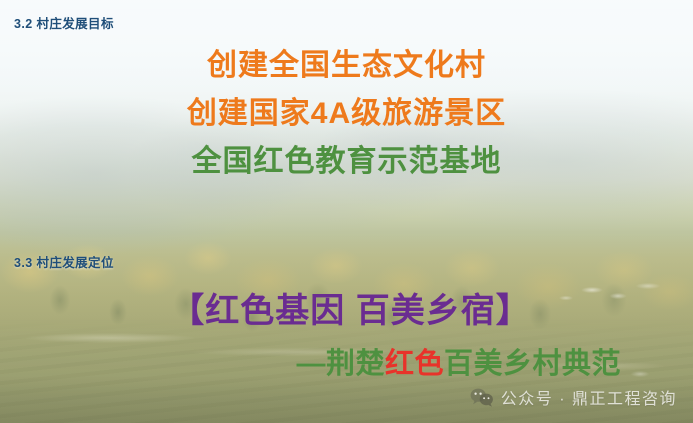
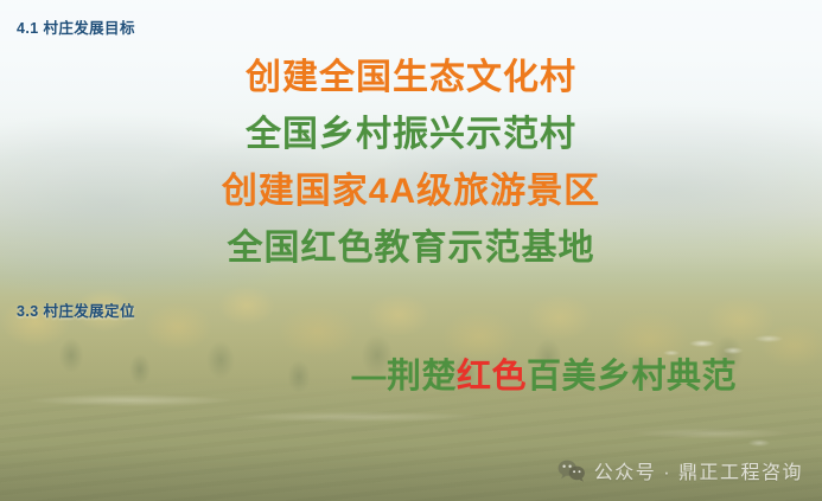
- 3.2 村庄发展目标
+ 4.1 村庄发展目标
  创建全国生态文化村
+ 全国乡村振兴示范村
  创建国家4A级旅游景区
  全国红色教育示范基地
  3.3 村庄发展定位
- 【红色基因 百美乡宿】
  —荆楚红色百美乡村典范
  公众号 · 鼎正工程咨询
